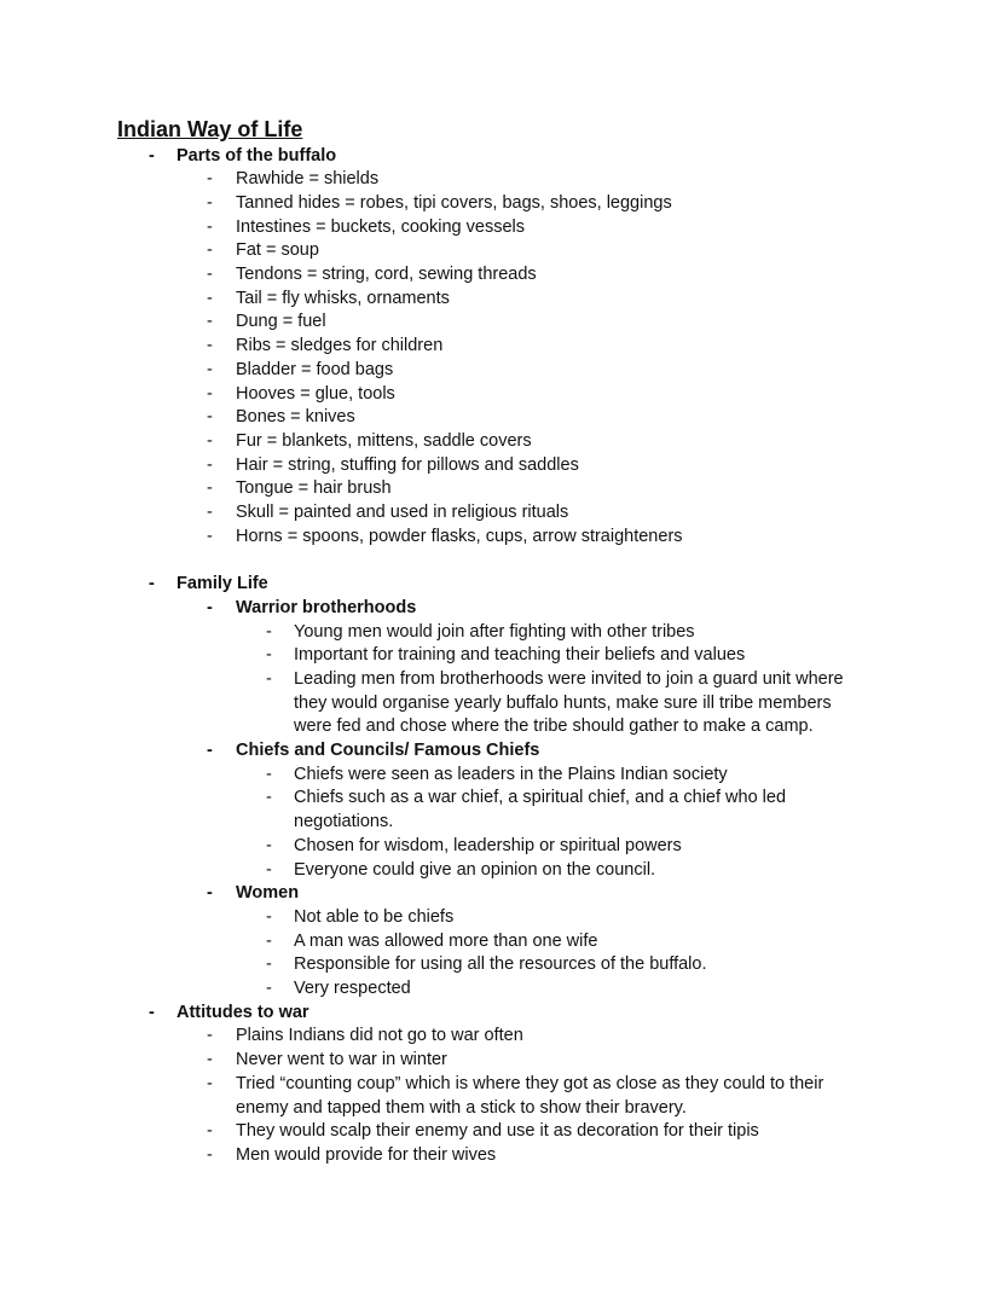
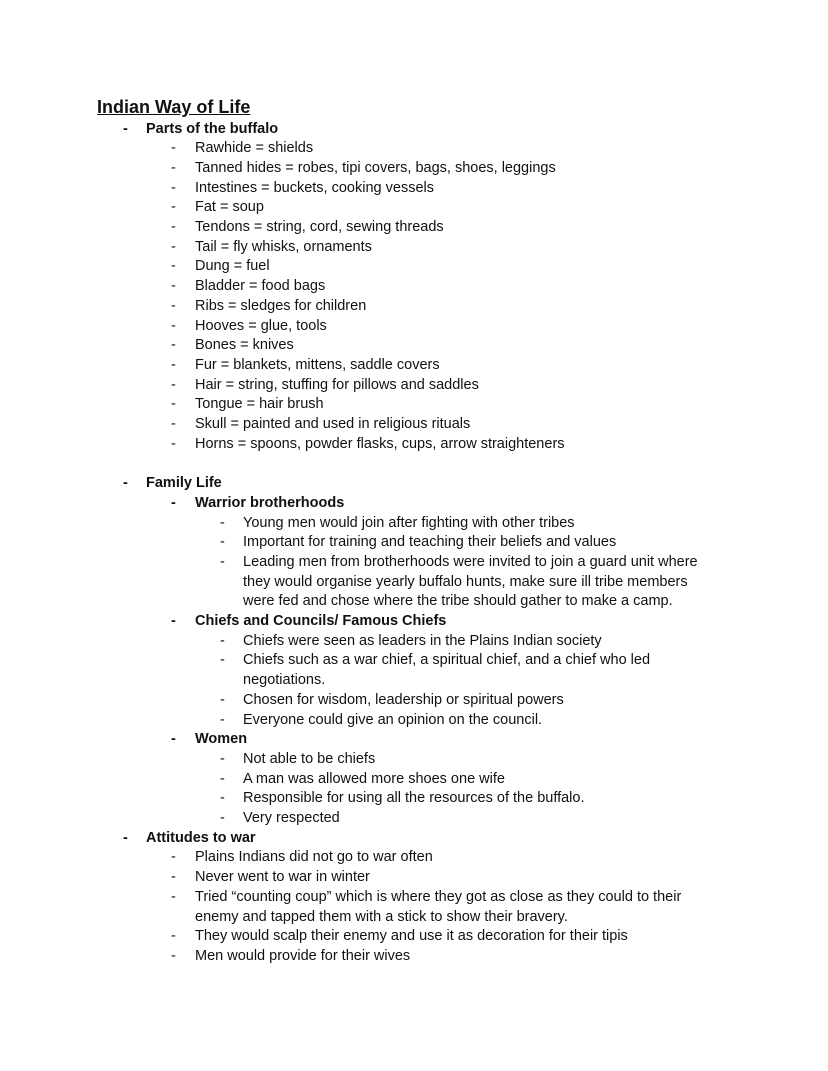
  Indian Way of Life
  -
  Parts of the buffalo
  -
  Rawhide = shields
  -
  Tanned hides = robes, tipi covers, bags, shoes, leggings
  -
  Intestines = buckets, cooking vessels
  -
  Fat = soup
  -
  Tendons = string, cord, sewing threads
  -
  Tail = fly whisks, ornaments
  -
  Dung = fuel
  -
- Ribs = sledges for children
+ Bladder = food bags
  -
- Bladder = food bags
+ Ribs = sledges for children
  -
  Hooves = glue, tools
  -
  Bones = knives
  -
  Fur = blankets, mittens, saddle covers
  -
  Hair = string, stuffing for pillows and saddles
  -
  Tongue = hair brush
  -
  Skull = painted and used in religious rituals
  -
  Horns = spoons, powder flasks, cups, arrow straighteners
  -
  Family Life
  -
  Warrior brotherhoods
  -
  Young men would join after fighting with other tribes
  -
  Important for training and teaching their beliefs and values
  -
  Leading men from brotherhoods were invited to join a guard unit where
  they would organise yearly buffalo hunts, make sure ill tribe members
  were fed and chose where the tribe should gather to make a camp.
  -
  Chiefs and Councils/ Famous Chiefs
  -
  Chiefs were seen as leaders in the Plains Indian society
  -
  Chiefs such as a war chief, a spiritual chief, and a chief who led
  negotiations.
  -
  Chosen for wisdom, leadership or spiritual powers
  -
  Everyone could give an opinion on the council.
  -
  Women
  -
  Not able to be chiefs
  -
- A man was allowed more than one wife
+ A man was allowed more shoes one wife
  -
  Responsible for using all the resources of the buffalo.
  -
  Very respected
  -
  Attitudes to war
  -
  Plains Indians did not go to war often
  -
  Never went to war in winter
  -
  Tried “counting coup” which is where they got as close as they could to their
  enemy and tapped them with a stick to show their bravery.
  -
  They would scalp their enemy and use it as decoration for their tipis
  -
  Men would provide for their wives
